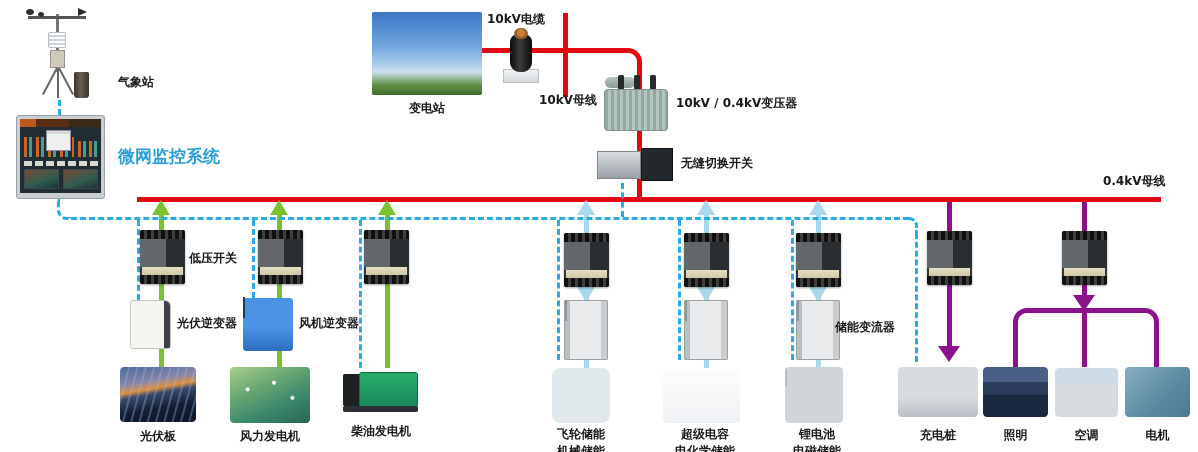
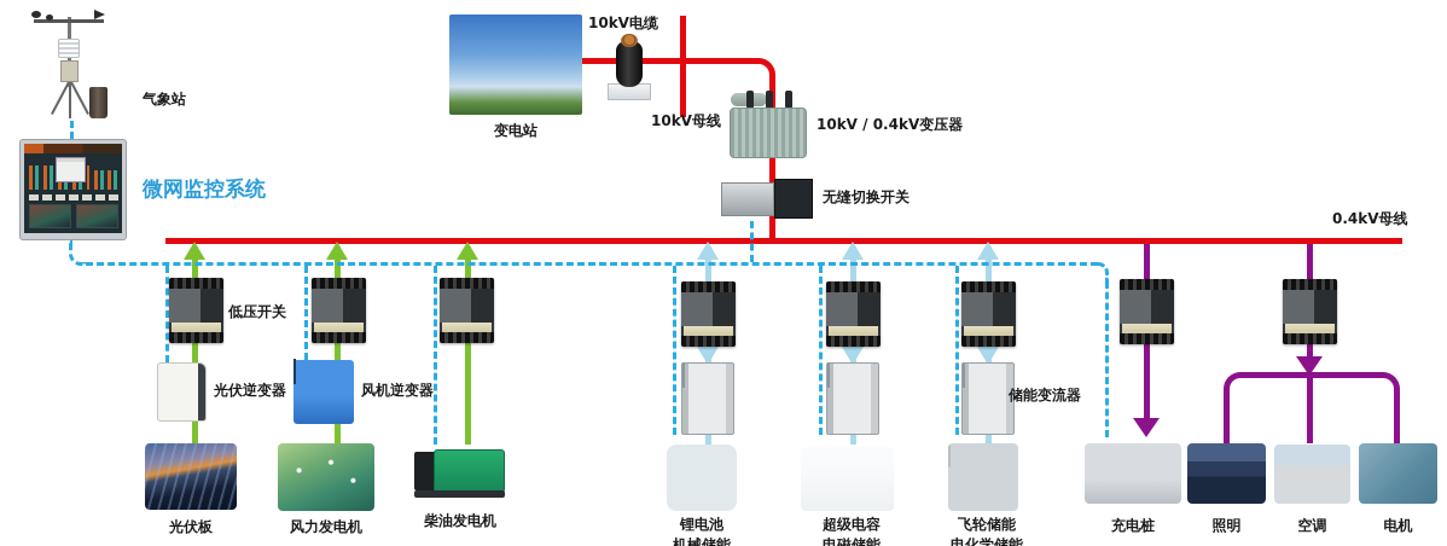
  气象站
  微网监控系统
  变电站
  10kV电缆
  10kV母线
  10kV / 0.4kV变压器
  无缝切换开关
  0.4kV母线
  低压开关
  光伏逆变器
  风机逆变器
  储能变流器
  光伏板
  风力发电机
  柴油发电机
- 飞轮储能
+ 锂电池
  机械储能
  超级电容
- 电化学储能
+ 电磁储能
- 锂电池
+ 飞轮储能
- 电磁储能
+ 电化学储能
  充电桩
  照明
  空调
  电机
